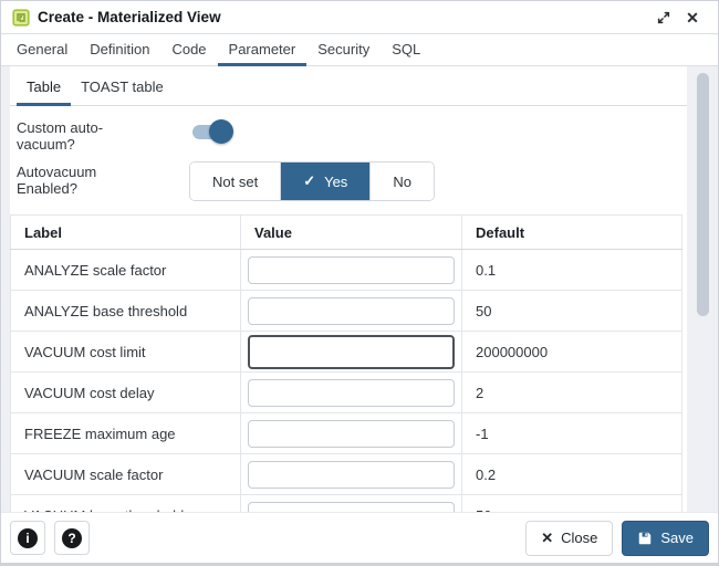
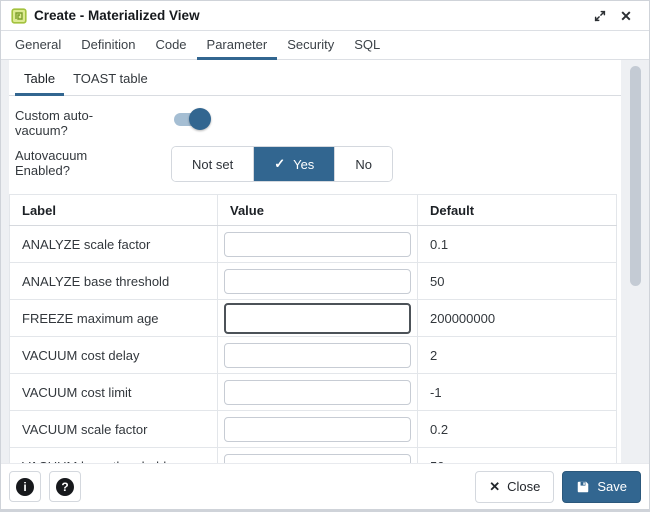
  Create - Materialized View
  ✕
  General
  Definition
  Code
  Parameter
  Security
  SQL
  Table
  TOAST table
  Custom auto-vacuum?
  Autovacuum Enabled?
  Not set
  ✓
  Yes
  No
  Label	Value	Default
  ANALYZE scale factor		0.1
  ANALYZE base threshold		50
- VACUUM cost limit		200000000
+ FREEZE maximum age		200000000
  VACUUM cost delay		2
- FREEZE maximum age		-1
+ VACUUM cost limit		-1
  VACUUM scale factor		0.2
  i
  ?
  ✕
  Close
  Save
